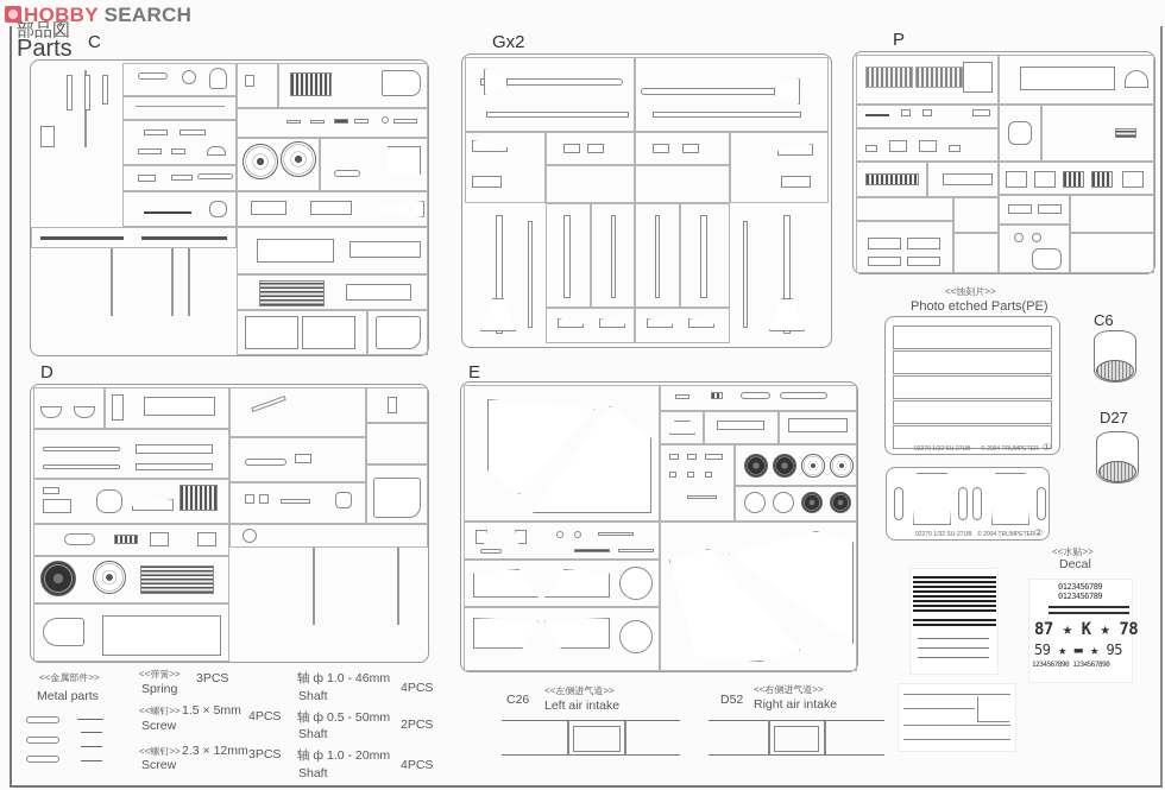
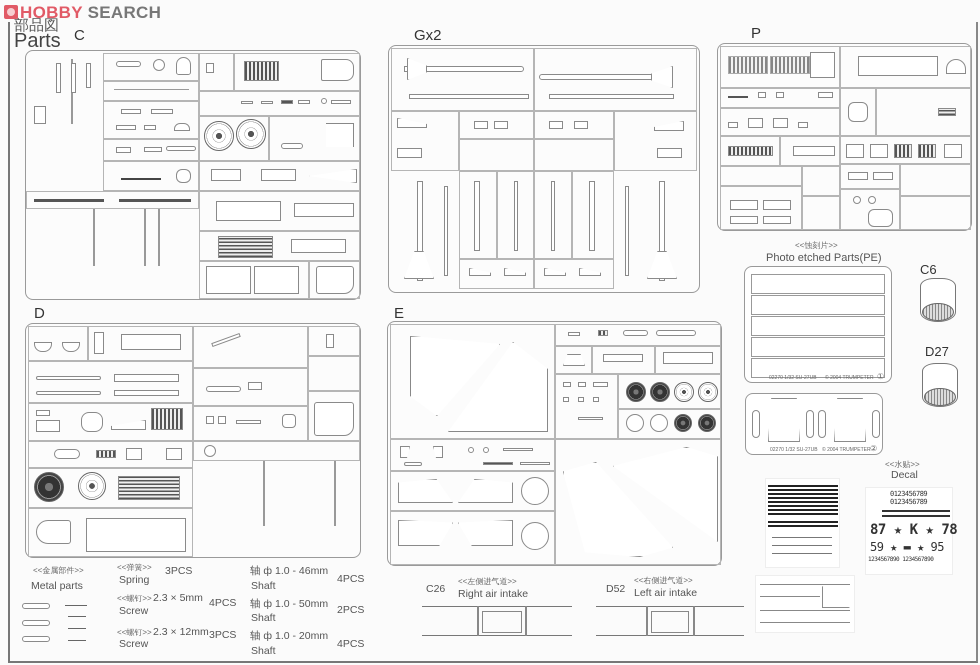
  HOBBY SEARCH
  部品図
  Parts
  C
  Gx2
  P
  <<蚀刻片>>
  Photo etched Parts(PE)
  ①
  ②
  C6
  D27
  <<水贴>>
  Decal
  0123456789
  0123456789
  87 ★ K ★ 78
  59 ★ ▬ ★ 95
  D
  E
  <<金属部件>>
  Metal parts
  <<弹簧>>
  Spring
  3PCS
  <<螺钉>>
- 1.5 × 5mm
+ 2.3 × 5mm
  Screw
  4PCS
  <<螺钉>>
  2.3 × 12mm
  Screw
  3PCS
  轴 ф 1.0 - 46mm
  Shaft
  4PCS
- 轴 ф 0.5 - 50mm
+ 轴 ф 1.0 - 50mm
  Shaft
  2PCS
  轴 ф 1.0 - 20mm
  Shaft
  4PCS
  C26
  <<左侧进气道>>
- Left air intake
+ Right air intake
  D52
  <<右侧进气道>>
- Right air intake
+ Left air intake
